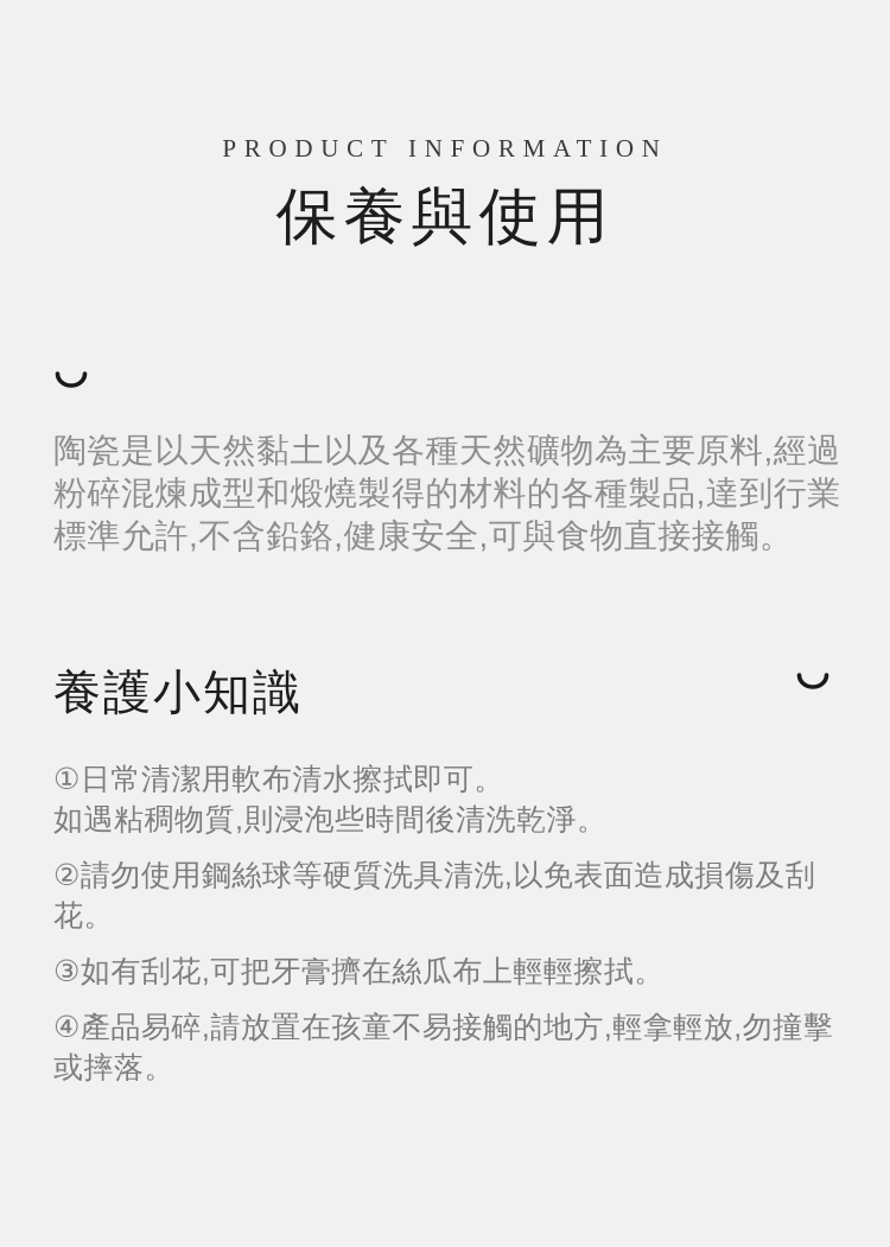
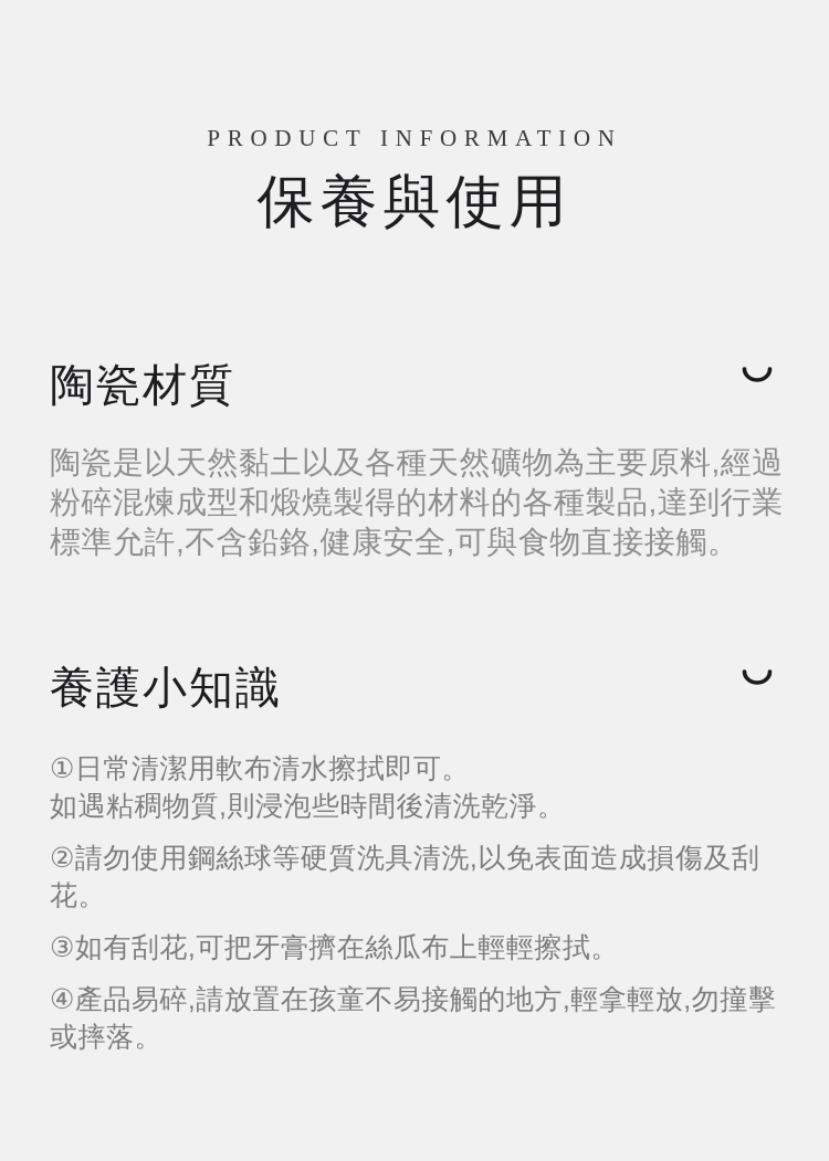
  PRODUCT INFORMATION
  保養與使用
+ 陶瓷材質
  陶瓷是以天然黏土以及各種天然礦物為主要原料,經過粉碎混煉成型和煅燒製得的材料的各種製品,達到行業標準允許,不含鉛鉻,健康安全,可與食物直接接觸。
  養護小知識
  ①日常清潔用軟布清水擦拭即可。
  如遇粘稠物質,則浸泡些時間後清洗乾淨。
  ②請勿使用鋼絲球等硬質洗具清洗,以免表面造成損傷及刮花。
  ③如有刮花,可把牙膏擠在絲瓜布上輕輕擦拭。
  ④產品易碎,請放置在孩童不易接觸的地方,輕拿輕放,勿撞擊或摔落。
